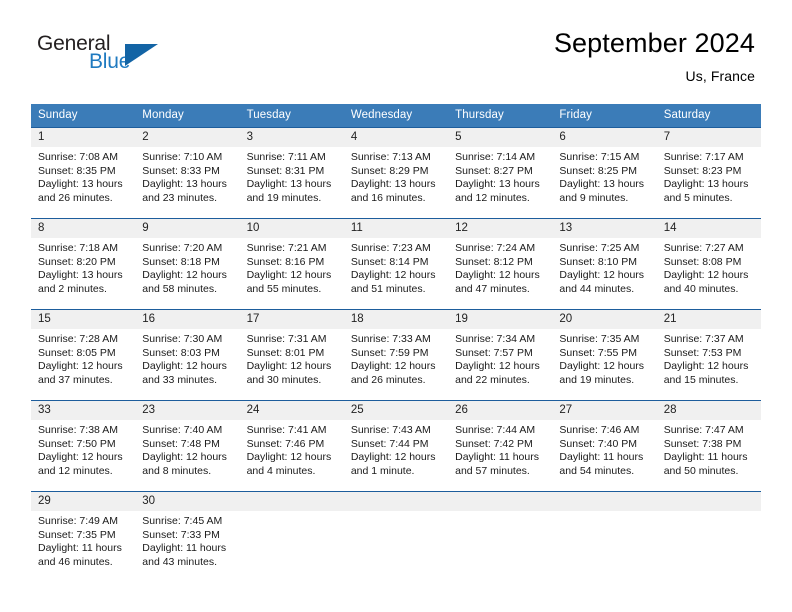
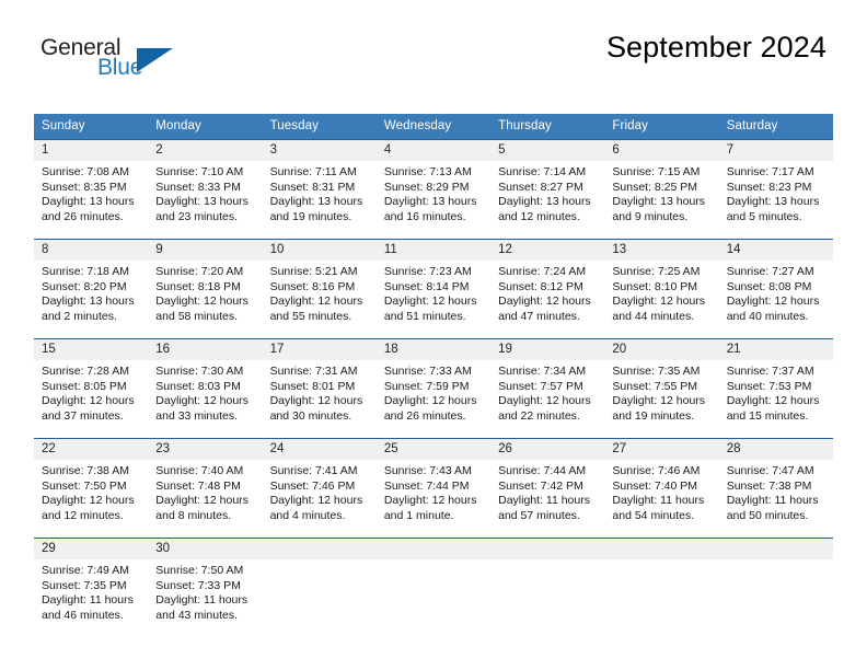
  General
  Blue
  September 2024
- Us, France
  Sunday	Monday	Tuesday	Wednesday	Thursday	Friday	Saturday
  1Sunrise: 7:08 AMSunset: 8:35 PMDaylight: 13 hoursand 26 minutes.	2Sunrise: 7:10 AMSunset: 8:33 PMDaylight: 13 hoursand 23 minutes.	3Sunrise: 7:11 AMSunset: 8:31 PMDaylight: 13 hoursand 19 minutes.	4Sunrise: 7:13 AMSunset: 8:29 PMDaylight: 13 hoursand 16 minutes.	5Sunrise: 7:14 AMSunset: 8:27 PMDaylight: 13 hoursand 12 minutes.	6Sunrise: 7:15 AMSunset: 8:25 PMDaylight: 13 hoursand 9 minutes.	7Sunrise: 7:17 AMSunset: 8:23 PMDaylight: 13 hoursand 5 minutes.
- 8Sunrise: 7:18 AMSunset: 8:20 PMDaylight: 13 hoursand 2 minutes.	9Sunrise: 7:20 AMSunset: 8:18 PMDaylight: 12 hoursand 58 minutes.	10Sunrise: 7:21 AMSunset: 8:16 PMDaylight: 12 hoursand 55 minutes.	11Sunrise: 7:23 AMSunset: 8:14 PMDaylight: 12 hoursand 51 minutes.	12Sunrise: 7:24 AMSunset: 8:12 PMDaylight: 12 hoursand 47 minutes.	13Sunrise: 7:25 AMSunset: 8:10 PMDaylight: 12 hoursand 44 minutes.	14Sunrise: 7:27 AMSunset: 8:08 PMDaylight: 12 hoursand 40 minutes.
+ 8Sunrise: 7:18 AMSunset: 8:20 PMDaylight: 13 hoursand 2 minutes.	9Sunrise: 7:20 AMSunset: 8:18 PMDaylight: 12 hoursand 58 minutes.	10Sunrise: 5:21 AMSunset: 8:16 PMDaylight: 12 hoursand 55 minutes.	11Sunrise: 7:23 AMSunset: 8:14 PMDaylight: 12 hoursand 51 minutes.	12Sunrise: 7:24 AMSunset: 8:12 PMDaylight: 12 hoursand 47 minutes.	13Sunrise: 7:25 AMSunset: 8:10 PMDaylight: 12 hoursand 44 minutes.	14Sunrise: 7:27 AMSunset: 8:08 PMDaylight: 12 hoursand 40 minutes.
  15Sunrise: 7:28 AMSunset: 8:05 PMDaylight: 12 hoursand 37 minutes.	16Sunrise: 7:30 AMSunset: 8:03 PMDaylight: 12 hoursand 33 minutes.	17Sunrise: 7:31 AMSunset: 8:01 PMDaylight: 12 hoursand 30 minutes.	18Sunrise: 7:33 AMSunset: 7:59 PMDaylight: 12 hoursand 26 minutes.	19Sunrise: 7:34 AMSunset: 7:57 PMDaylight: 12 hoursand 22 minutes.	20Sunrise: 7:35 AMSunset: 7:55 PMDaylight: 12 hoursand 19 minutes.	21Sunrise: 7:37 AMSunset: 7:53 PMDaylight: 12 hoursand 15 minutes.
- 33Sunrise: 7:38 AMSunset: 7:50 PMDaylight: 12 hoursand 12 minutes.	23Sunrise: 7:40 AMSunset: 7:48 PMDaylight: 12 hoursand 8 minutes.	24Sunrise: 7:41 AMSunset: 7:46 PMDaylight: 12 hoursand 4 minutes.	25Sunrise: 7:43 AMSunset: 7:44 PMDaylight: 12 hoursand 1 minute.	26Sunrise: 7:44 AMSunset: 7:42 PMDaylight: 11 hoursand 57 minutes.	27Sunrise: 7:46 AMSunset: 7:40 PMDaylight: 11 hoursand 54 minutes.	28Sunrise: 7:47 AMSunset: 7:38 PMDaylight: 11 hoursand 50 minutes.
+ 22Sunrise: 7:38 AMSunset: 7:50 PMDaylight: 12 hoursand 12 minutes.	23Sunrise: 7:40 AMSunset: 7:48 PMDaylight: 12 hoursand 8 minutes.	24Sunrise: 7:41 AMSunset: 7:46 PMDaylight: 12 hoursand 4 minutes.	25Sunrise: 7:43 AMSunset: 7:44 PMDaylight: 12 hoursand 1 minute.	26Sunrise: 7:44 AMSunset: 7:42 PMDaylight: 11 hoursand 57 minutes.	27Sunrise: 7:46 AMSunset: 7:40 PMDaylight: 11 hoursand 54 minutes.	28Sunrise: 7:47 AMSunset: 7:38 PMDaylight: 11 hoursand 50 minutes.
- 29Sunrise: 7:49 AMSunset: 7:35 PMDaylight: 11 hoursand 46 minutes.	30Sunrise: 7:45 AMSunset: 7:33 PMDaylight: 11 hoursand 43 minutes.
+ 29Sunrise: 7:49 AMSunset: 7:35 PMDaylight: 11 hoursand 46 minutes.	30Sunrise: 7:50 AMSunset: 7:33 PMDaylight: 11 hoursand 43 minutes.
